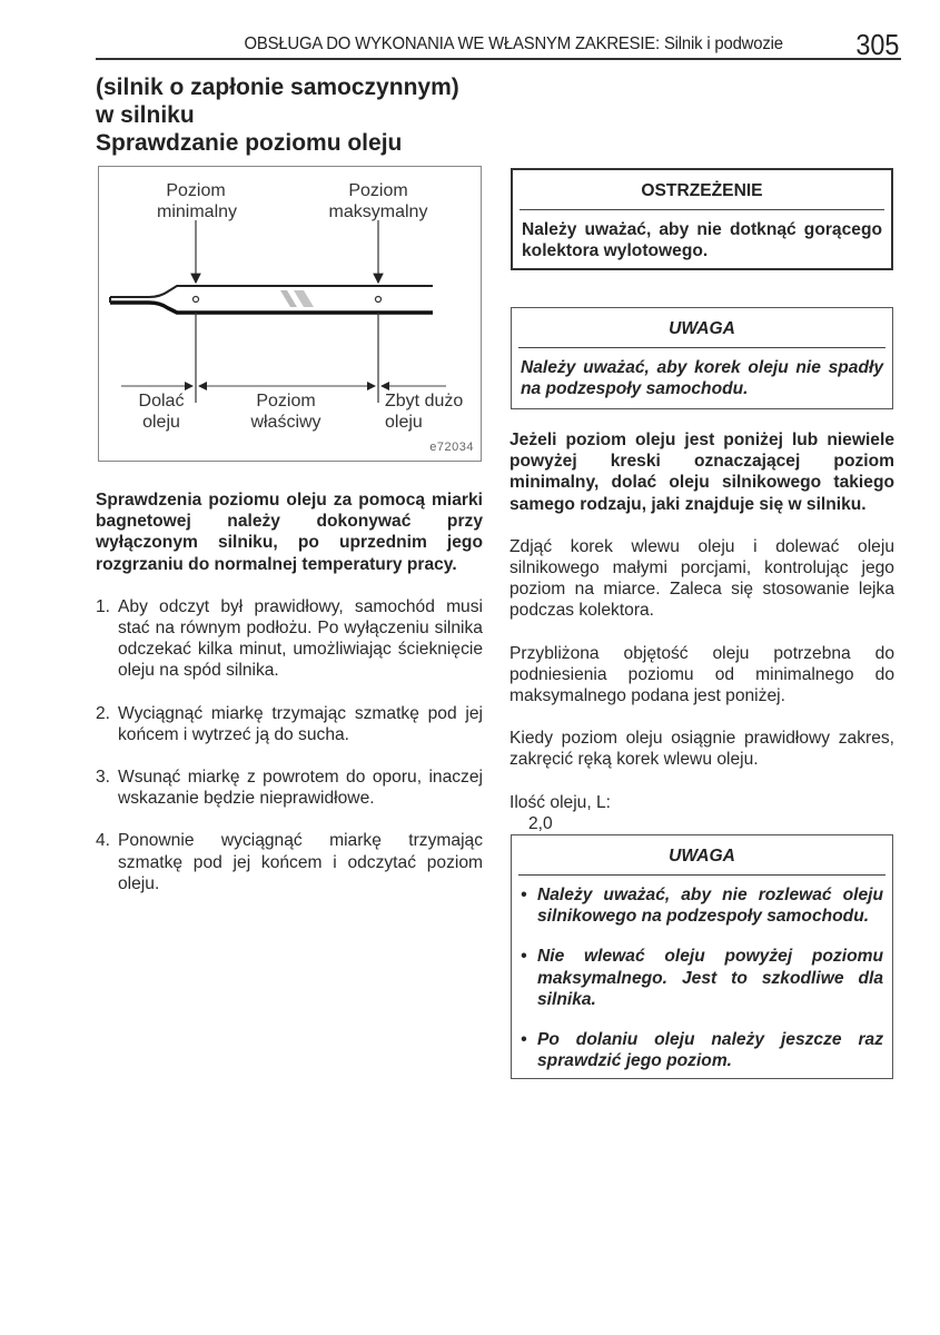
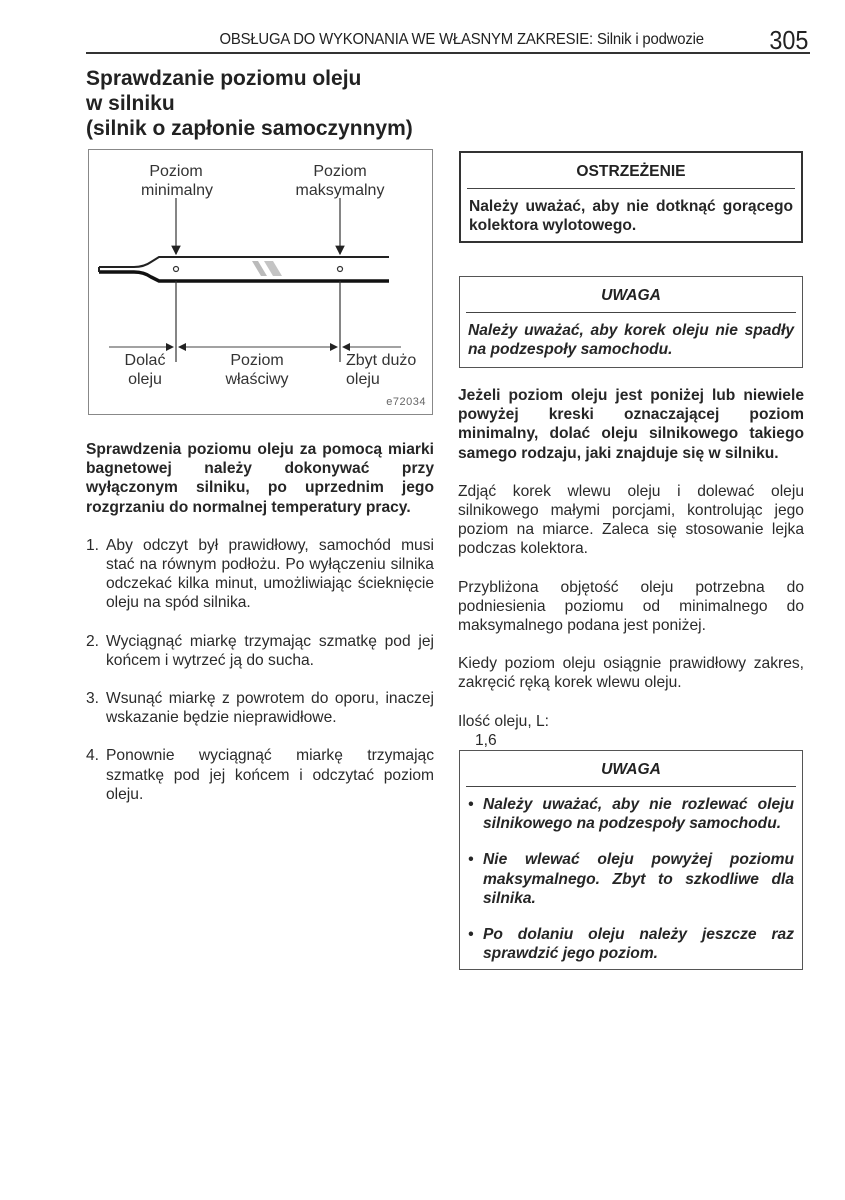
  OBSŁUGA DO WYKONANIA WE WŁASNYM ZAKRESIE: Silnik i podwozie
  305
- (silnik o zapłonie samoczynnym)
+ Sprawdzanie poziomu oleju
  w silniku
- Sprawdzanie poziomu oleju
+ (silnik o zapłonie samoczynnym)
  Poziom
  minimalny
  Poziom
  maksymalny
  Dolać
  oleju
  Poziom
  właściwy
  Zbyt dużo
  oleju
  e72034
  Sprawdzenia poziomu oleju za pomocą miarki bagnetowej należy dokonywać przy wyłączonym silniku, po uprzednim jego rozgrzaniu do normalnej temperatury pracy.
  1.
  Aby odczyt był prawidłowy, samochód musi stać na równym podłożu. Po wyłączeniu silnika odczekać kilka minut, umożliwiając ścieknięcie oleju na spód silnika.
  2.
  Wyciągnąć miarkę trzymając szmatkę pod jej końcem i wytrzeć ją do sucha.
  3.
  Wsunąć miarkę z powrotem do oporu, inaczej wskazanie będzie nieprawidłowe.
  4.
  Ponownie wyciągnąć miarkę trzymając szmatkę pod jej końcem i odczytać poziom oleju.
  OSTRZEŻENIE
  Należy uważać, aby nie dotknąć gorącego kolektora wylotowego.
  UWAGA
  Należy uważać, aby korek oleju nie spadły na podzespoły samochodu.
  Jeżeli poziom oleju jest poniżej lub niewiele powyżej kreski oznaczającej poziom minimalny, dolać oleju silnikowego takiego samego rodzaju, jaki znajduje się w silniku.
  Zdjąć korek wlewu oleju i dolewać oleju silnikowego małymi porcjami, kontrolując jego poziom na miarce. Zaleca się stosowanie lejka podczas kolektora.
  Przybliżona objętość oleju potrzebna do podniesienia poziomu od minimalnego do maksymalnego podana jest poniżej.
  Kiedy poziom oleju osiągnie prawidłowy zakres, zakręcić ręką korek wlewu oleju.
  Ilość oleju, L:
- 2,0
+ 1,6
  UWAGA
  •
  Należy uważać, aby nie rozlewać oleju silnikowego na podzespoły samochodu.
  •
- Nie wlewać oleju powyżej poziomu maksymalnego. Jest to szkodliwe dla silnika.
+ Nie wlewać oleju powyżej poziomu maksymalnego. Zbyt to szkodliwe dla silnika.
  •
  Po dolaniu oleju należy jeszcze raz sprawdzić jego poziom.
